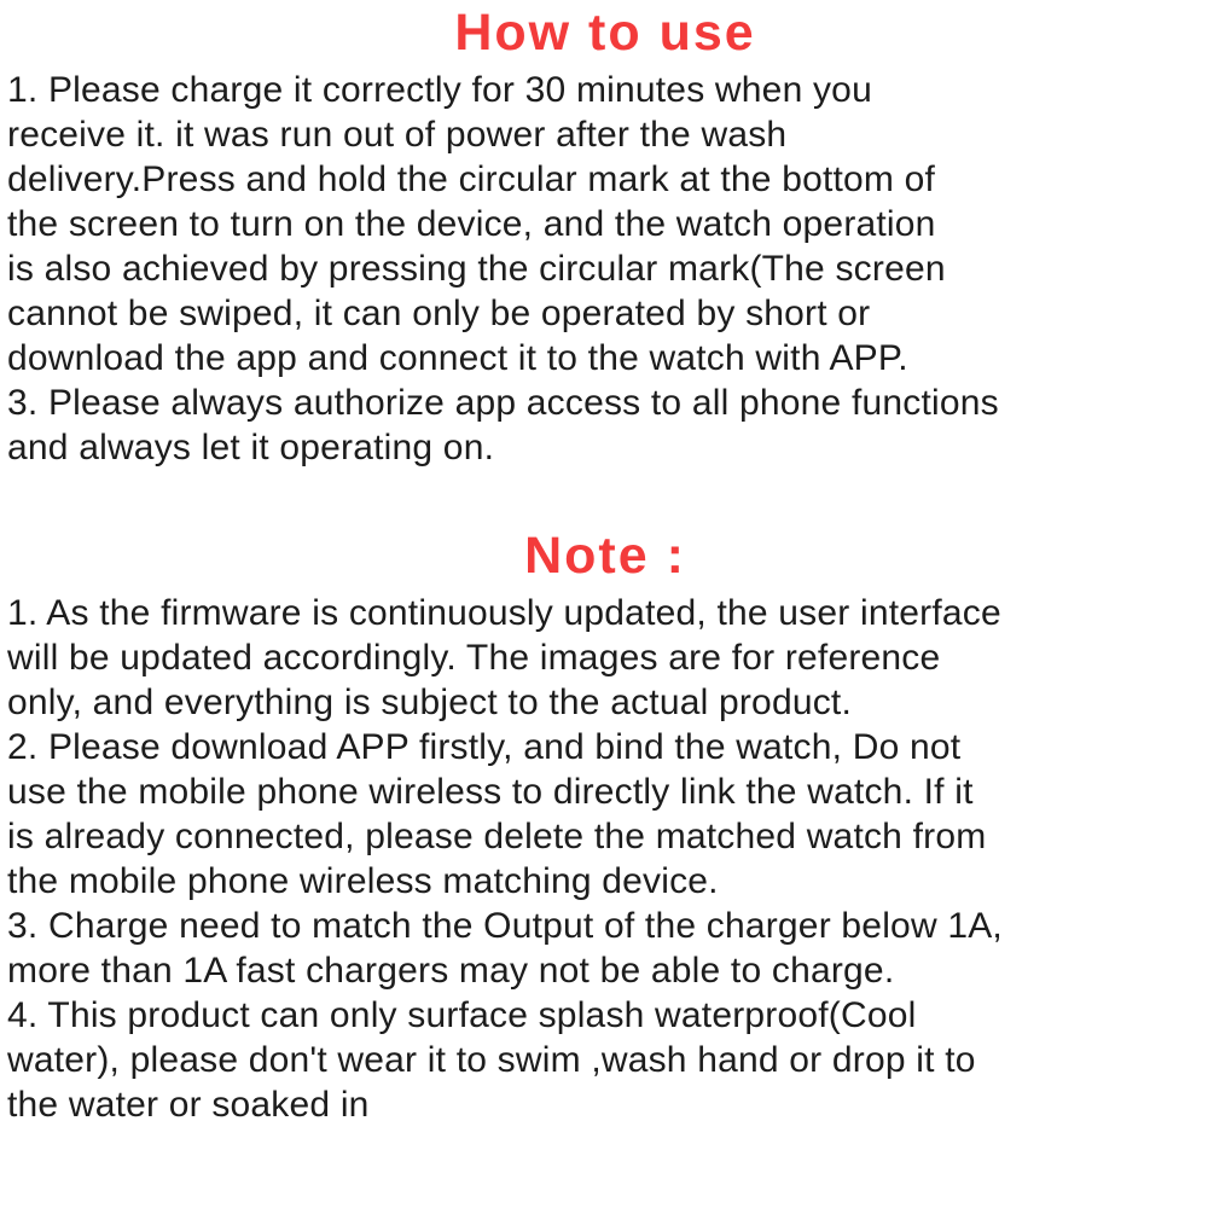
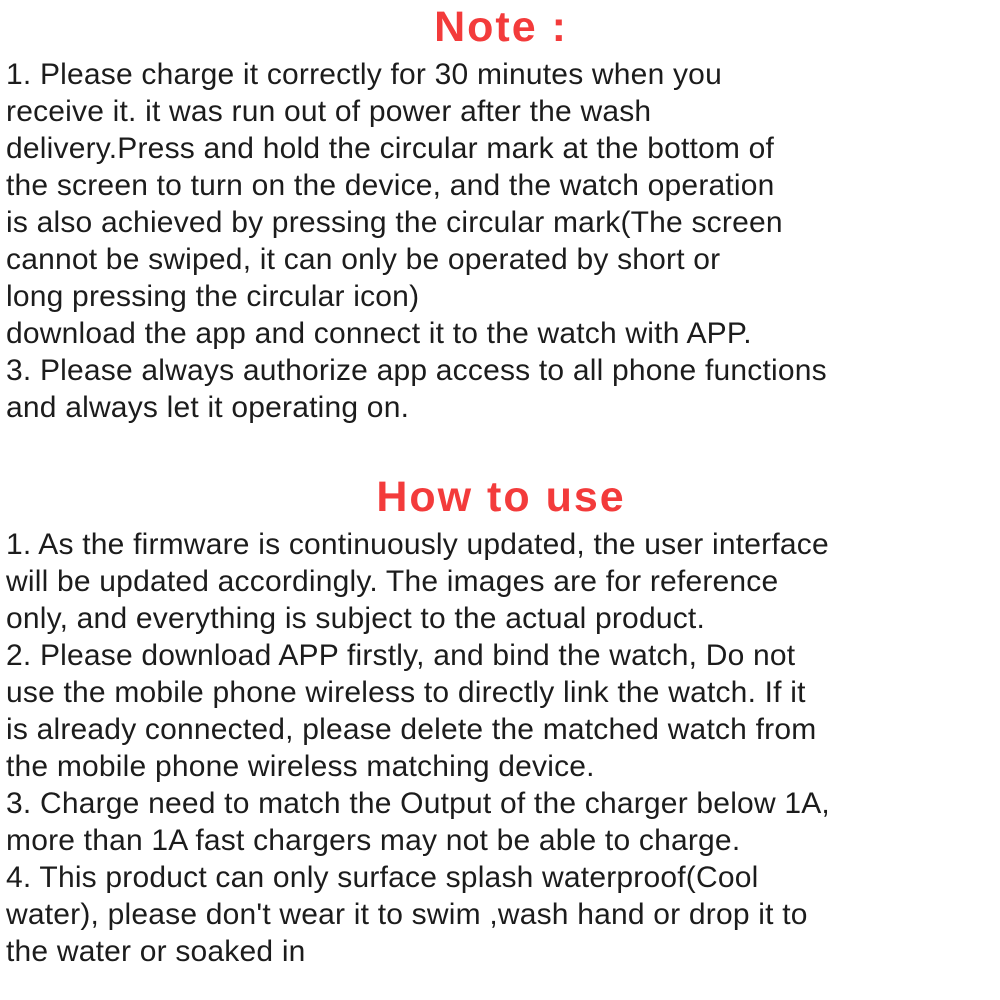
- How to use
+ Note :
  1. Please charge it correctly for 30 minutes when you
  receive it. it was run out of power after the wash
  delivery.Press and hold the circular mark at the bottom of
  the screen to turn on the device, and the watch operation
  is also achieved by pressing the circular mark(The screen
  cannot be swiped, it can only be operated by short or
+ long pressing the circular icon)
  download the app and connect it to the watch with APP.
  3. Please always authorize app access to all phone functions
  and always let it operating on.
- Note :
+ How to use
  1. As the firmware is continuously updated, the user interface
  will be updated accordingly. The images are for reference
  only, and everything is subject to the actual product.
  2. Please download APP firstly, and bind the watch, Do not
  use the mobile phone wireless to directly link the watch. If it
  is already connected, please delete the matched watch from
  the mobile phone wireless matching device.
  3. Charge need to match the Output of the charger below 1A,
  more than 1A fast chargers may not be able to charge.
  4. This product can only surface splash waterproof(Cool
  water), please don't wear it to swim ,wash hand or drop it to
  the water or soaked in
